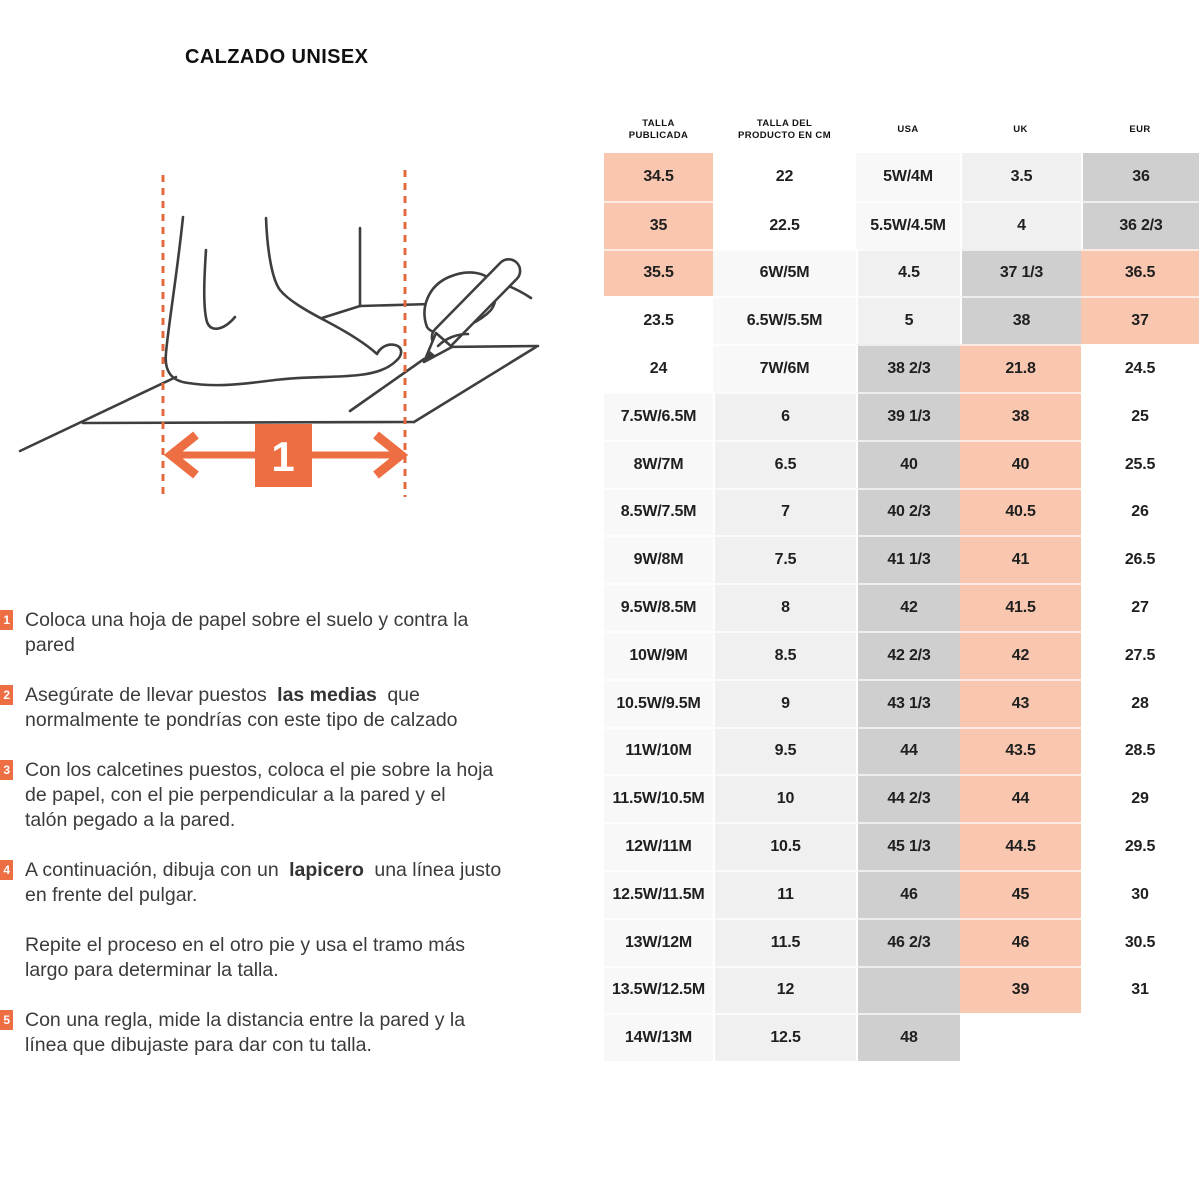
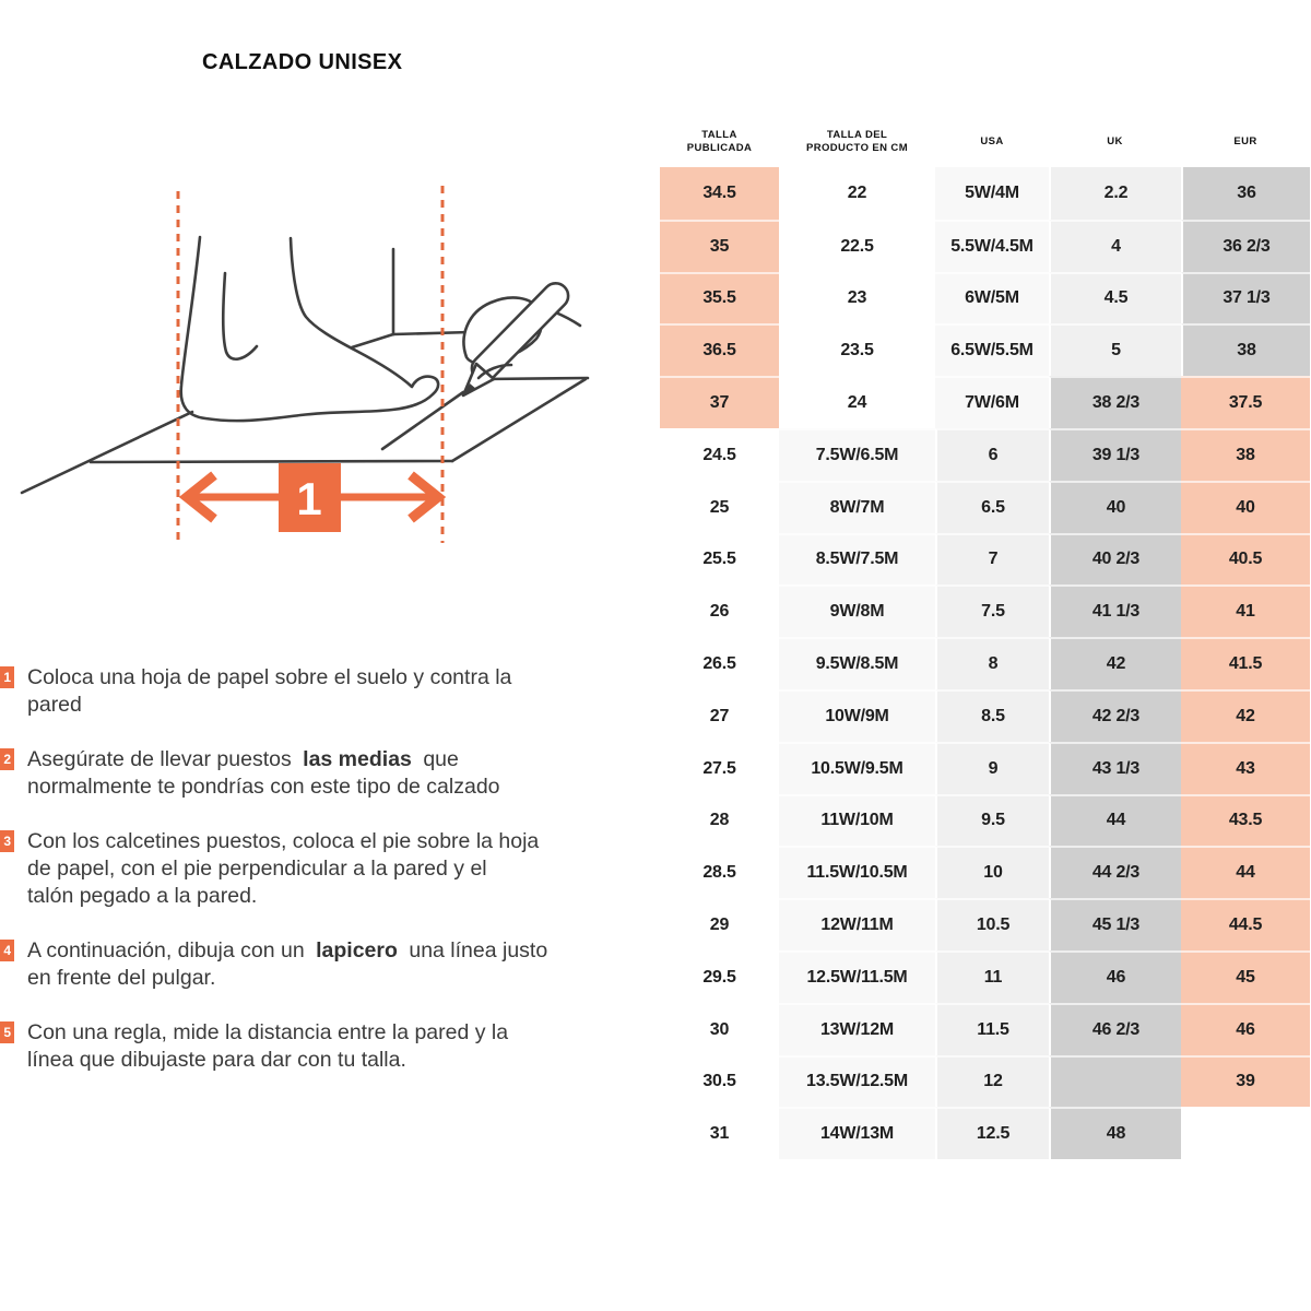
  CALZADO UNISEX
  1
  1
  Coloca una hoja de papel sobre el suelo y contra la
  pared
  2
  Asegúrate de llevar puestos las medias que
  normalmente te pondrías con este tipo de calzado
  3
  Con los calcetines puestos, coloca el pie sobre la hoja
  de papel, con el pie perpendicular a la pared y el
  talón pegado a la pared.
  4
  A continuación, dibuja con un lapicero una línea justo
  en frente del pulgar.
- Repite el proceso en el otro pie y usa el tramo más
- largo para determinar la talla.
  5
  Con una regla, mide la distancia entre la pared y la
  línea que dibujaste para dar con tu talla.
  TALLA PUBLICADA
  TALLA DEL PRODUCTO EN CM
  USA
  UK
  EUR
  34.5
  22
  5W/4M
- 3.5
+ 2.2
  36
  35
  22.5
  5.5W/4.5M
  4
  36 2/3
  35.5
+ 23
  6W/5M
  4.5
  37 1/3
  36.5
  23.5
  6.5W/5.5M
  5
  38
  37
  24
  7W/6M
  38 2/3
- 21.8
+ 37.5
  24.5
  7.5W/6.5M
  6
  39 1/3
  38
  25
  8W/7M
  6.5
  40
  40
  25.5
  8.5W/7.5M
  7
  40 2/3
  40.5
  26
  9W/8M
  7.5
  41 1/3
  41
  26.5
  9.5W/8.5M
  8
  42
  41.5
  27
  10W/9M
  8.5
  42 2/3
  42
  27.5
  10.5W/9.5M
  9
  43 1/3
  43
  28
  11W/10M
  9.5
  44
  43.5
  28.5
  11.5W/10.5M
  10
  44 2/3
  44
  29
  12W/11M
  10.5
  45 1/3
  44.5
  29.5
  12.5W/11.5M
  11
  46
  45
  30
  13W/12M
  11.5
  46 2/3
  46
  30.5
  13.5W/12.5M
  12
  39
  31
  14W/13M
  12.5
  48
